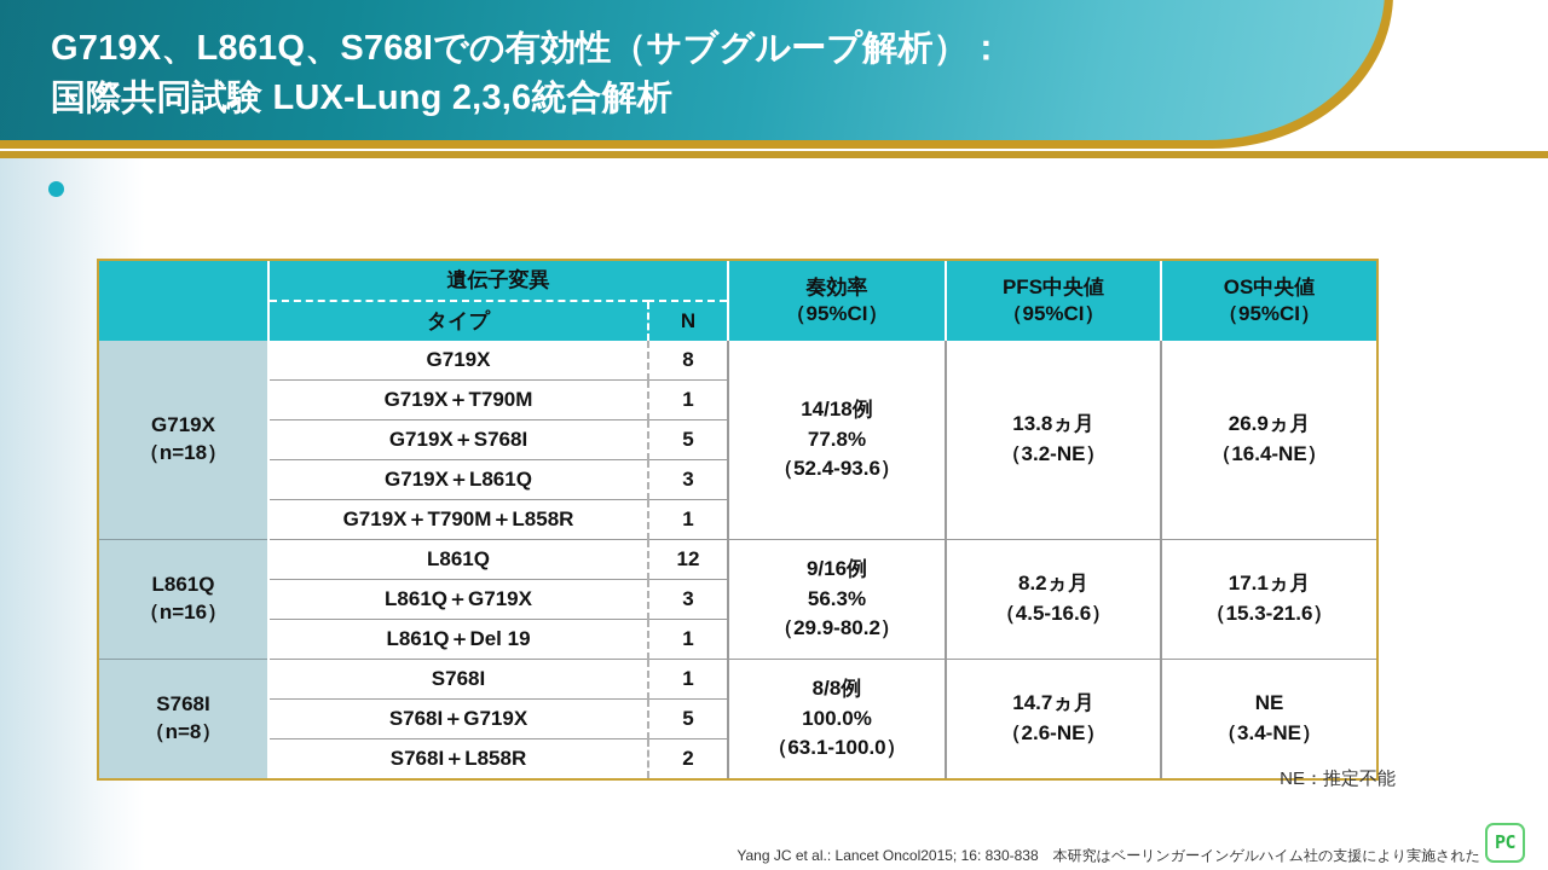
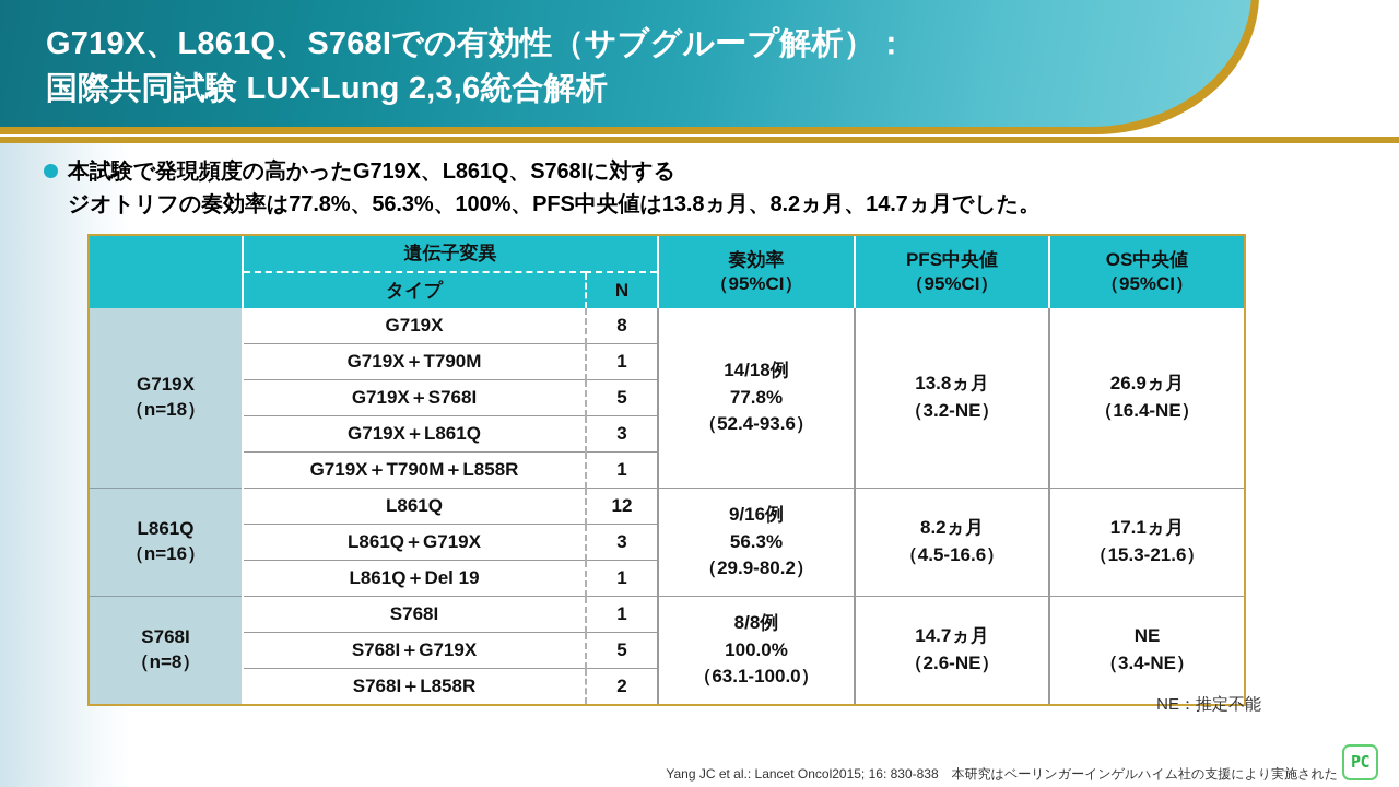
  G719X、L861Q、S768Iでの有効性（サブグループ解析）：
  国際共同試験 LUX-Lung 2,3,6統合解析
+ 本試験で発現頻度の高かったG719X、L861Q、S768Iに対する
+ ジオトリフの奏効率は77.8%、56.3%、100%、PFS中央値は13.8ヵ月、8.2ヵ月、14.7ヵ月でした。
  	遺伝子変異	奏効率 （95%CI）	PFS中央値 （95%CI）	OS中央値 （95%CI）
  タイプ	N
  G719X （n=18）	G719X	8	14/18例 77.8% （52.4-93.6）	13.8ヵ月 （3.2-NE）	26.9ヵ月 （16.4-NE）
  G719X＋T790M	1
  G719X＋S768I	5
  G719X＋L861Q	3
  G719X＋T790M＋L858R	1
  L861Q （n=16）	L861Q	12	9/16例 56.3% （29.9-80.2）	8.2ヵ月 （4.5-16.6）	17.1ヵ月 （15.3-21.6）
  L861Q＋G719X	3
  L861Q＋Del 19	1
  S768I （n=8）	S768I	1	8/8例 100.0% （63.1-100.0）	14.7ヵ月 （2.6-NE）	NE （3.4-NE）
  S768I＋G719X	5
  S768I＋L858R	2
  NE：推定不能
  Yang JC et al.: Lancet Oncol2015; 16: 830-838 本研究はベーリンガーインゲルハイム社の支援により実施された
  PC
